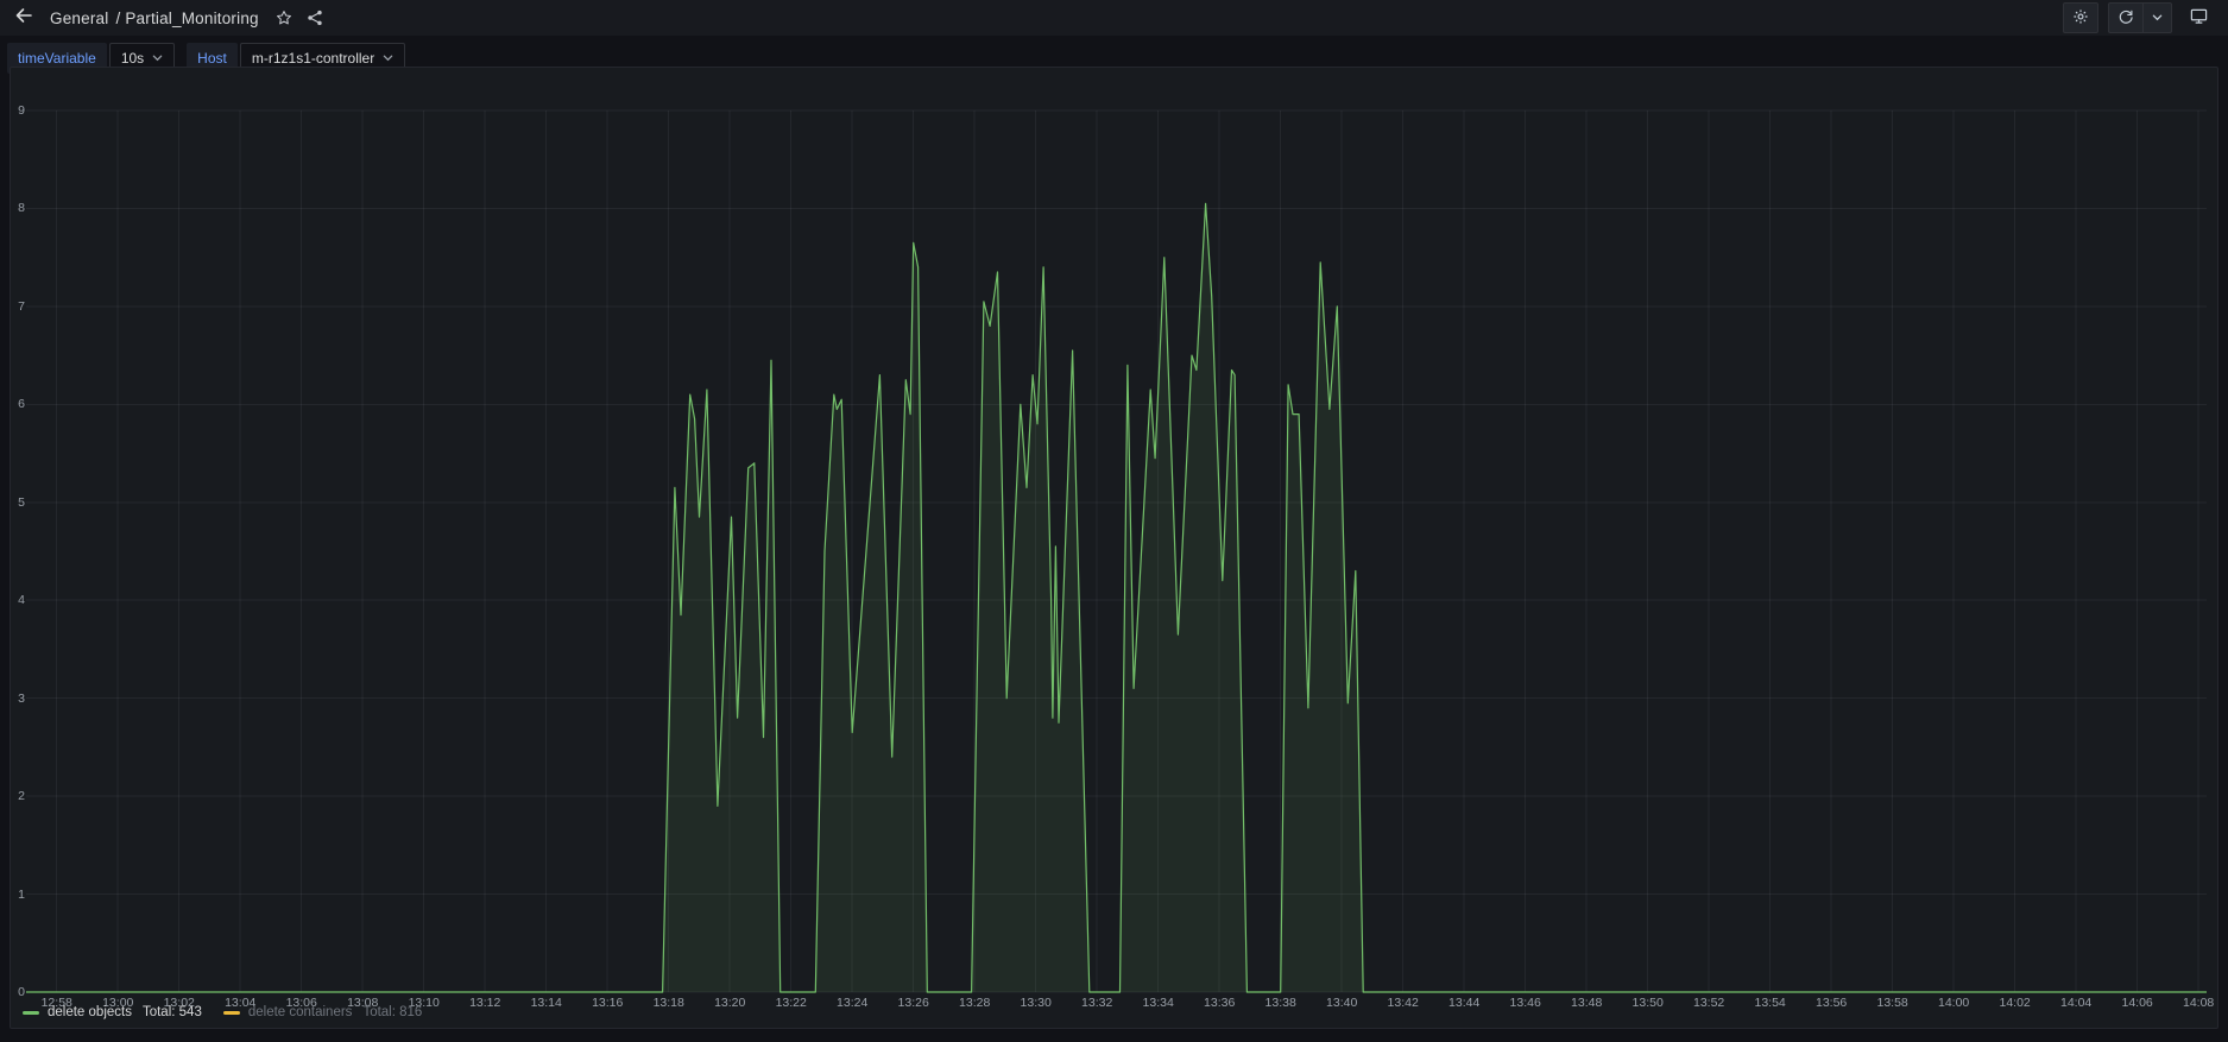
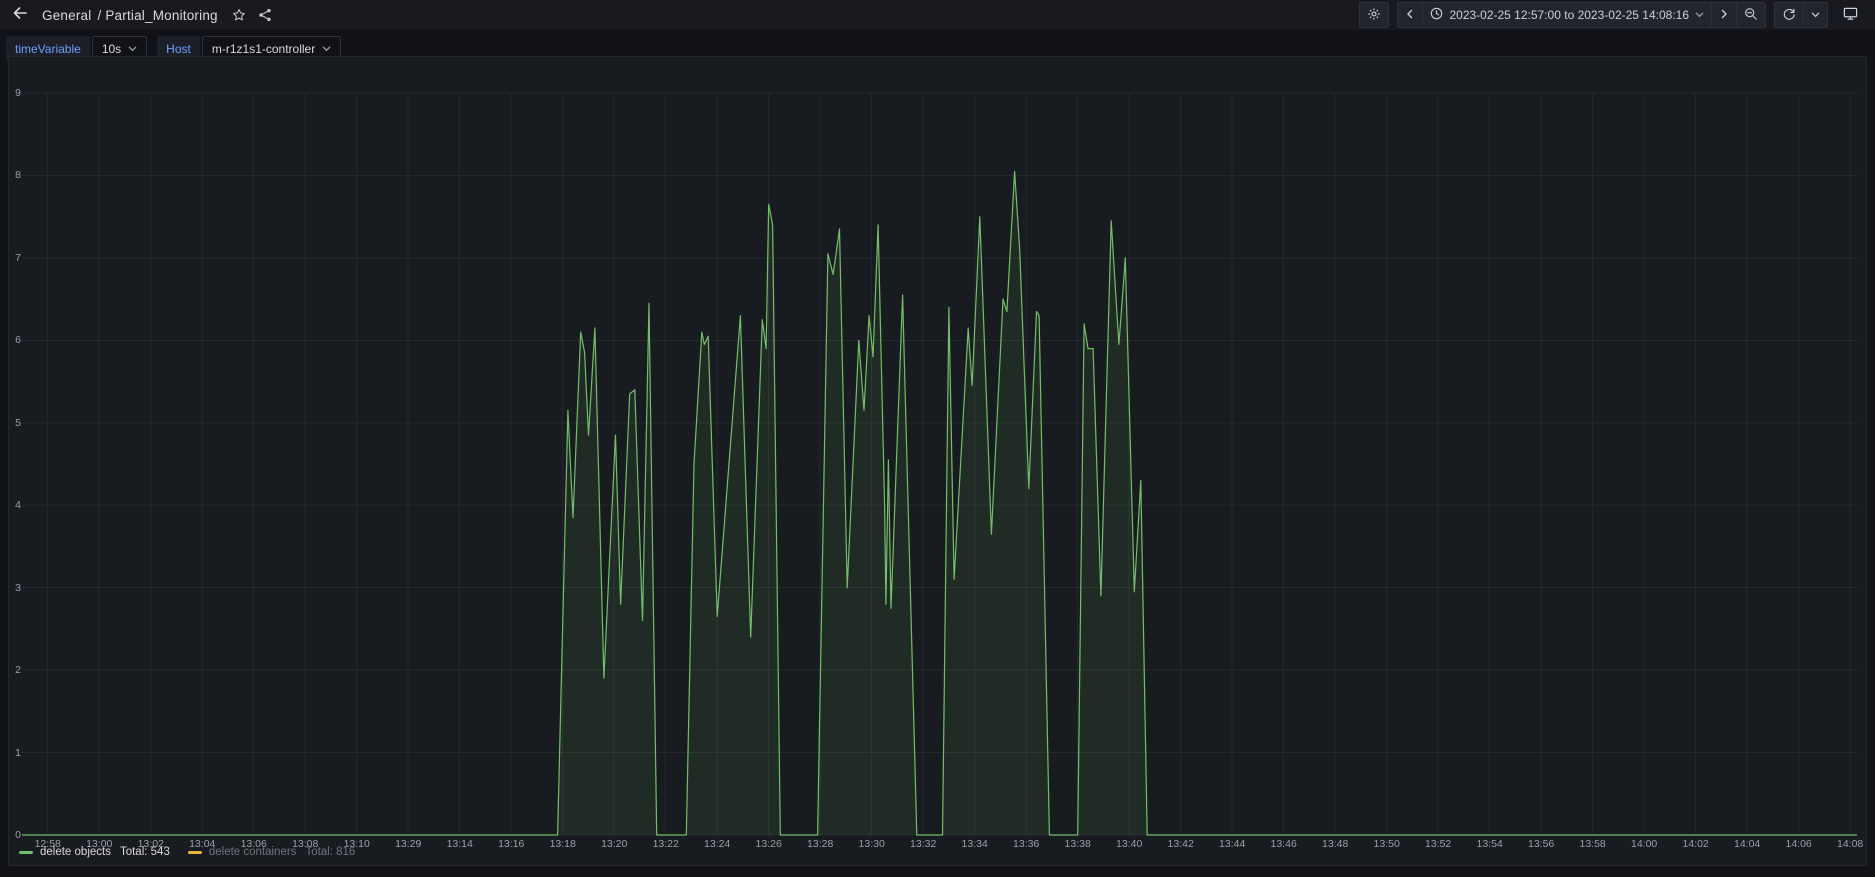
  General
  / Partial_Monitoring
+ 2023-02-25 12:57:00 to 2023-02-25 14:08:16
  timeVariable
  10s
  Host
  m-r1z1s1-controller
  0
  1
  2
  3
  4
  5
  6
  7
  8
  9
  12:58
  13:00
  13:02
  13:04
  13:06
  13:08
  13:10
- 13:12
+ 13:29
  13:14
  13:16
  13:18
  13:20
  13:22
  13:24
  13:26
  13:28
  13:30
  13:32
  13:34
  13:36
  13:38
  13:40
  13:42
  13:44
  13:46
  13:48
  13:50
  13:52
  13:54
  13:56
  13:58
  14:00
  14:02
  14:04
  14:06
  14:08
  delete objects
  Total: 543
  delete containers
  Total: 816
